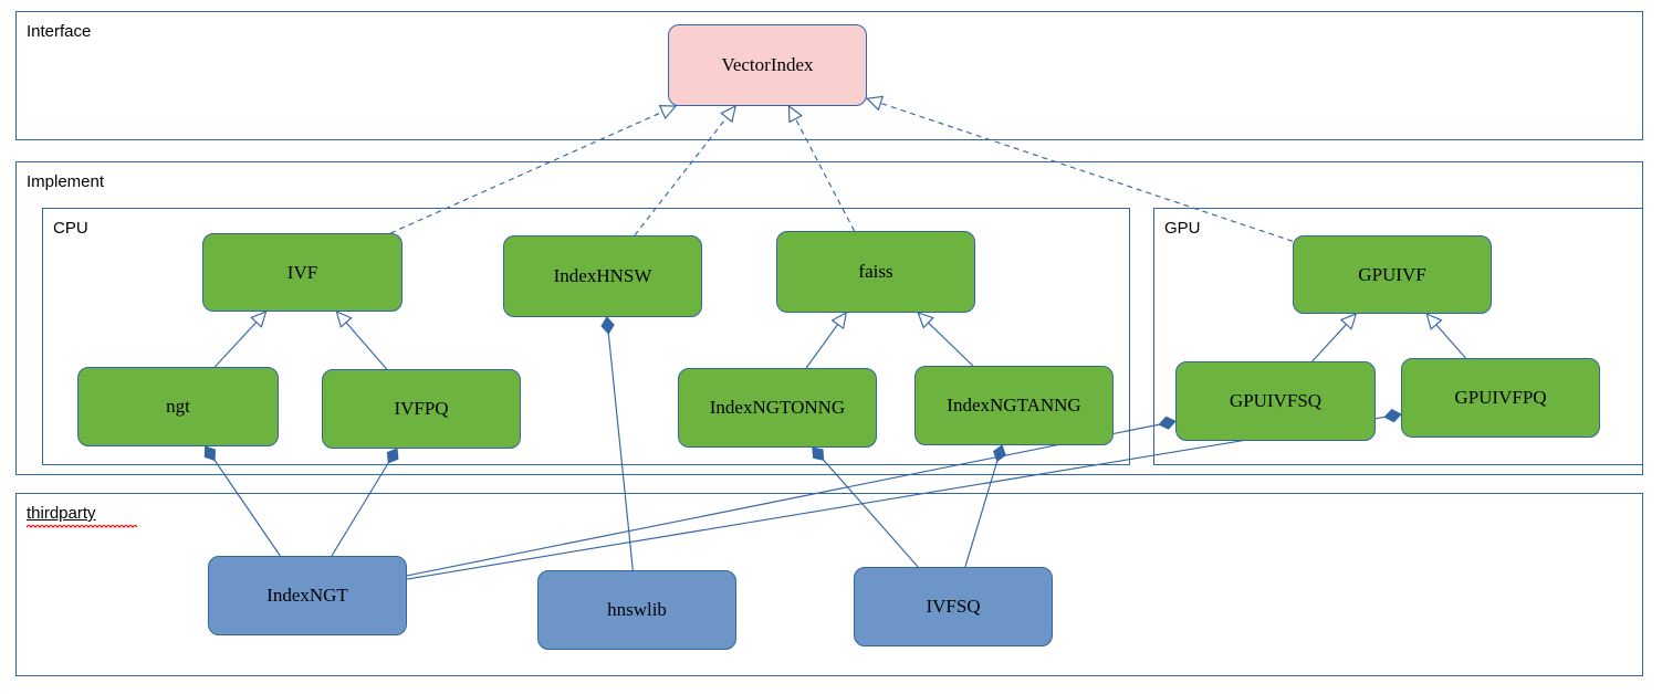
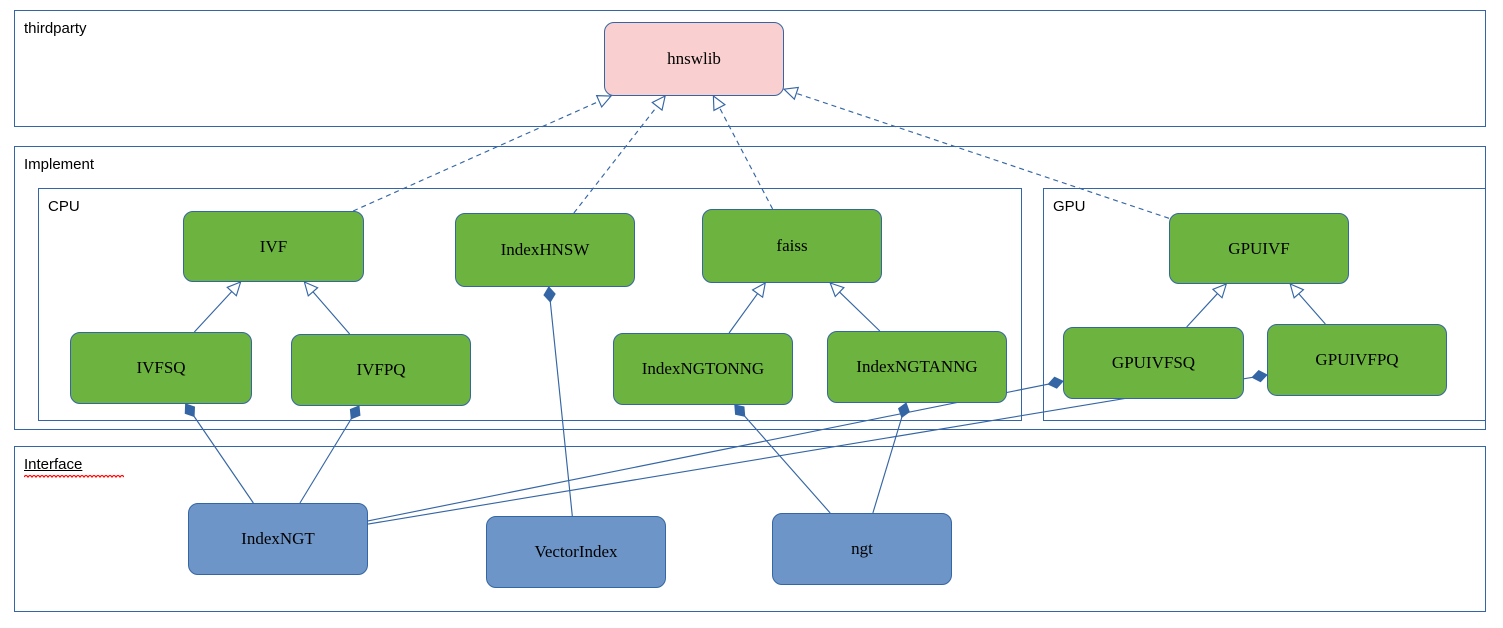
- Interface
+ thirdparty
  Implement
  CPU
  GPU
- thirdparty
+ Interface
- VectorIndex
+ hnswlib
  IVF
  IndexHNSW
  faiss
  GPUIVF
- ngt
+ IVFSQ
  IVFPQ
  IndexNGTONNG
  IndexNGTANNG
  GPUIVFSQ
  GPUIVFPQ
  IndexNGT
- hnswlib
+ VectorIndex
- IVFSQ
+ ngt
